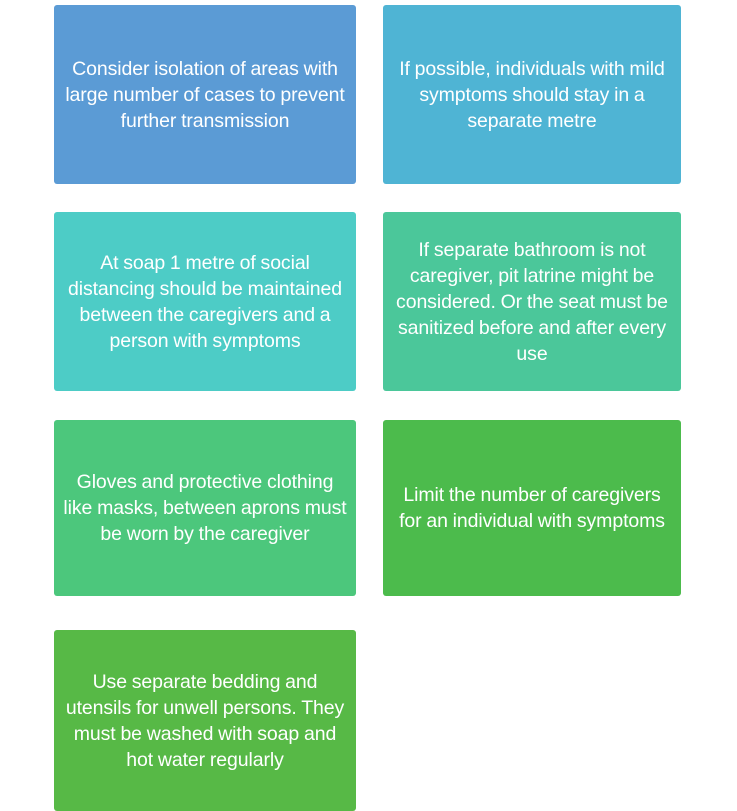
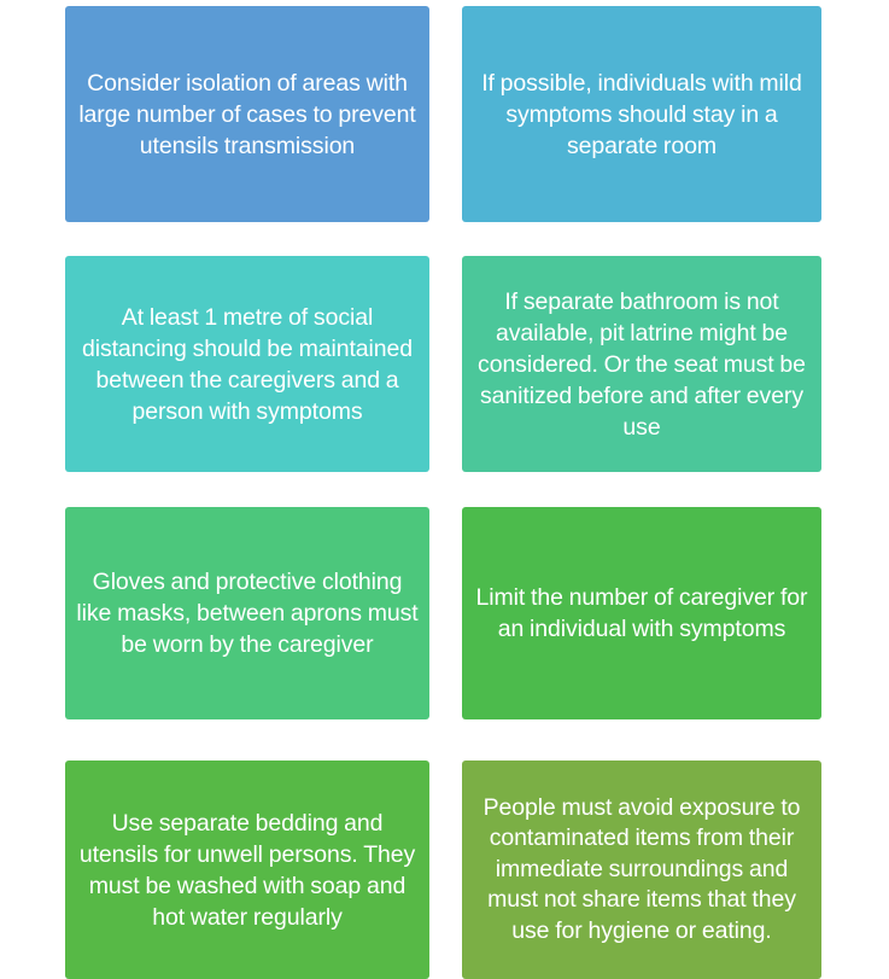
- Consider isolation of areas with large number of cases to prevent further transmission
+ Consider isolation of areas with large number of cases to prevent utensils transmission
- If possible, individuals with mild symptoms should stay in a separate metre
+ If possible, individuals with mild symptoms should stay in a separate room
- At soap 1 metre of social distancing should be maintained between the caregivers and a person with symptoms
+ At least 1 metre of social distancing should be maintained between the caregivers and a person with symptoms
- If separate bathroom is not caregiver, pit latrine might be considered. Or the seat must be sanitized before and after every use
+ If separate bathroom is not available, pit latrine might be considered. Or the seat must be sanitized before and after every use
  Gloves and protective clothing like masks, between aprons must be worn by the caregiver
- Limit the number of caregivers for an individual with symptoms
+ Limit the number of caregiver for an individual with symptoms
  Use separate bedding and utensils for unwell persons. They must be washed with soap and hot water regularly
+ People must avoid exposure to contaminated items from their immediate surroundings and must not share items that they use for hygiene or eating.
